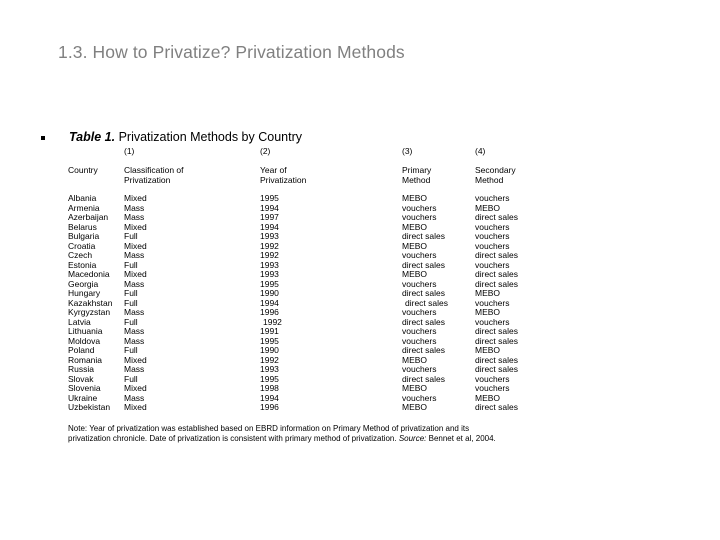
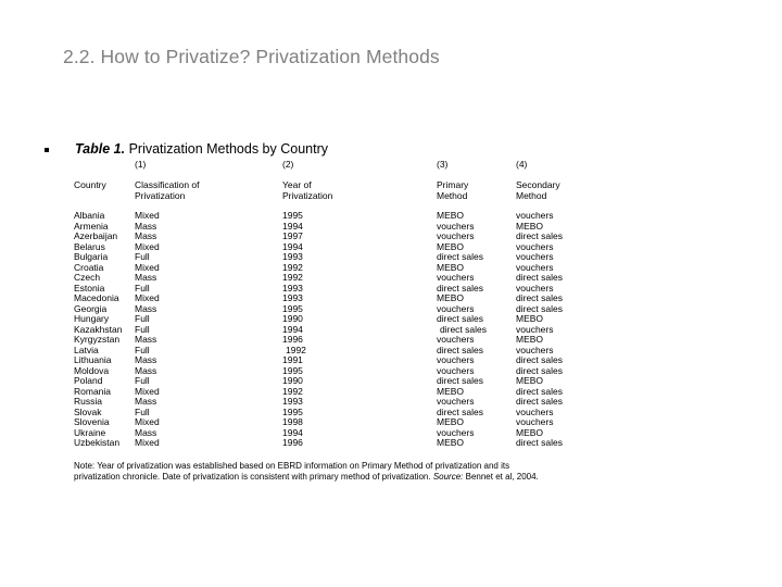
- 1.3. How to Privatize? Privatization Methods
+ 2.2. How to Privatize? Privatization Methods
  Table 1. Privatization Methods by Country
  (1)
  (2)
  (3)
  (4)
  Country
  Classification of
  Privatization
  Year of
  Privatization
  Primary
  Method
  Secondary
  Method
  Albania
  Mixed
  1995
  MEBO
  vouchers
  Armenia
  Mass
  1994
  vouchers
  MEBO
  Azerbaijan
  Mass
  1997
  vouchers
  direct sales
  Belarus
  Mixed
  1994
  MEBO
  vouchers
  Bulgaria
  Full
  1993
  direct sales
  vouchers
  Croatia
  Mixed
  1992
  MEBO
  vouchers
  Czech
  Mass
  1992
  vouchers
  direct sales
  Estonia
  Full
  1993
  direct sales
  vouchers
  Macedonia
  Mixed
  1993
  MEBO
  direct sales
  Georgia
  Mass
  1995
  vouchers
  direct sales
  Hungary
  Full
  1990
  direct sales
  MEBO
  Kazakhstan
  Full
  1994
  direct sales
  vouchers
  Kyrgyzstan
  Mass
  1996
  vouchers
  MEBO
  Latvia
  Full
  1992
  direct sales
  vouchers
  Lithuania
  Mass
  1991
  vouchers
  direct sales
  Moldova
  Mass
  1995
  vouchers
  direct sales
  Poland
  Full
  1990
  direct sales
  MEBO
  Romania
  Mixed
  1992
  MEBO
  direct sales
  Russia
  Mass
  1993
  vouchers
  direct sales
  Slovak
  Full
  1995
  direct sales
  vouchers
  Slovenia
  Mixed
  1998
  MEBO
  vouchers
  Ukraine
  Mass
  1994
  vouchers
  MEBO
  Uzbekistan
  Mixed
  1996
  MEBO
  direct sales
  Note: Year of privatization was established based on EBRD information on Primary Method of privatization and its privatization chronicle. Date of privatization is consistent with primary method of privatization. Source: Bennet et al, 2004.
